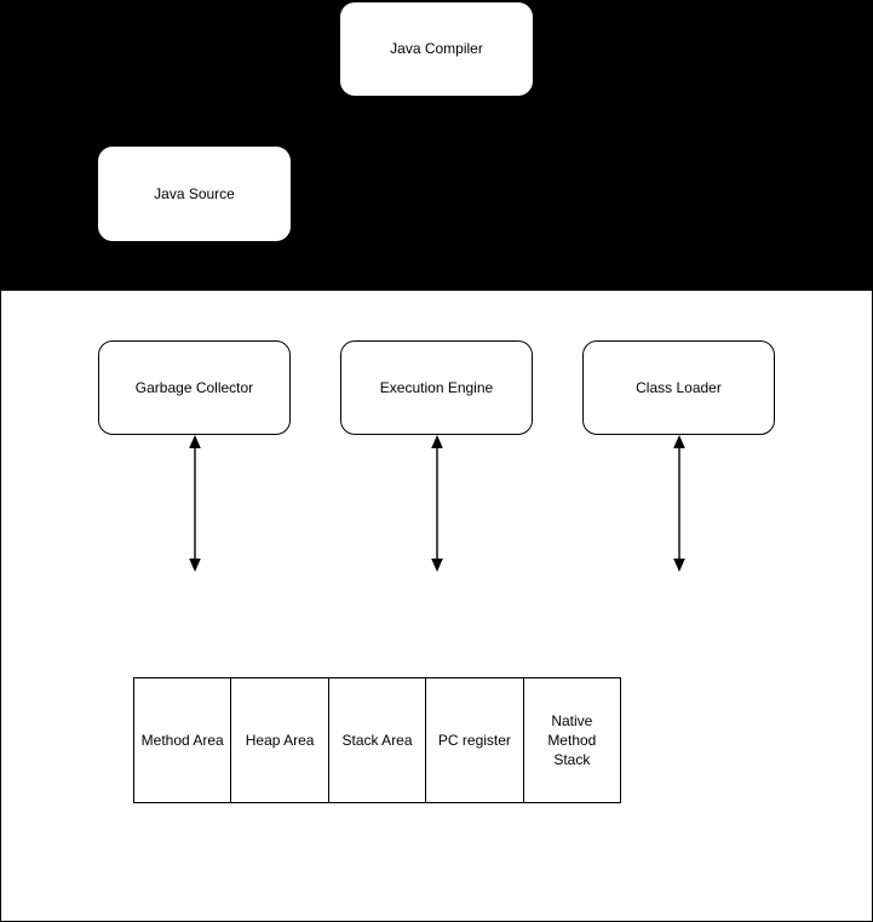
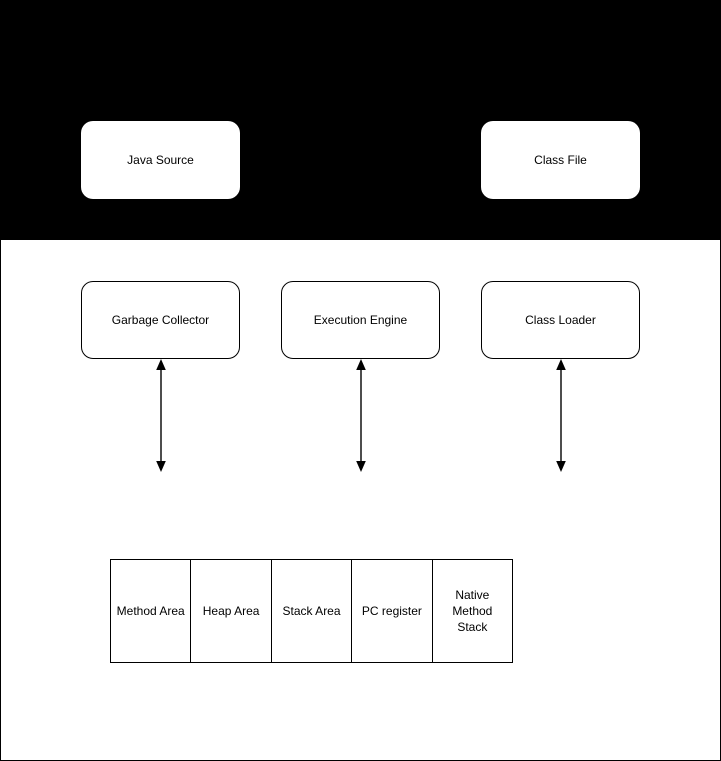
- Java Compiler
  Java Source
+ Class File
  Garbage Collector
  Execution Engine
  Class Loader
  Method Area
  Heap Area
  Stack Area
  PC register
  Native Method Stack
